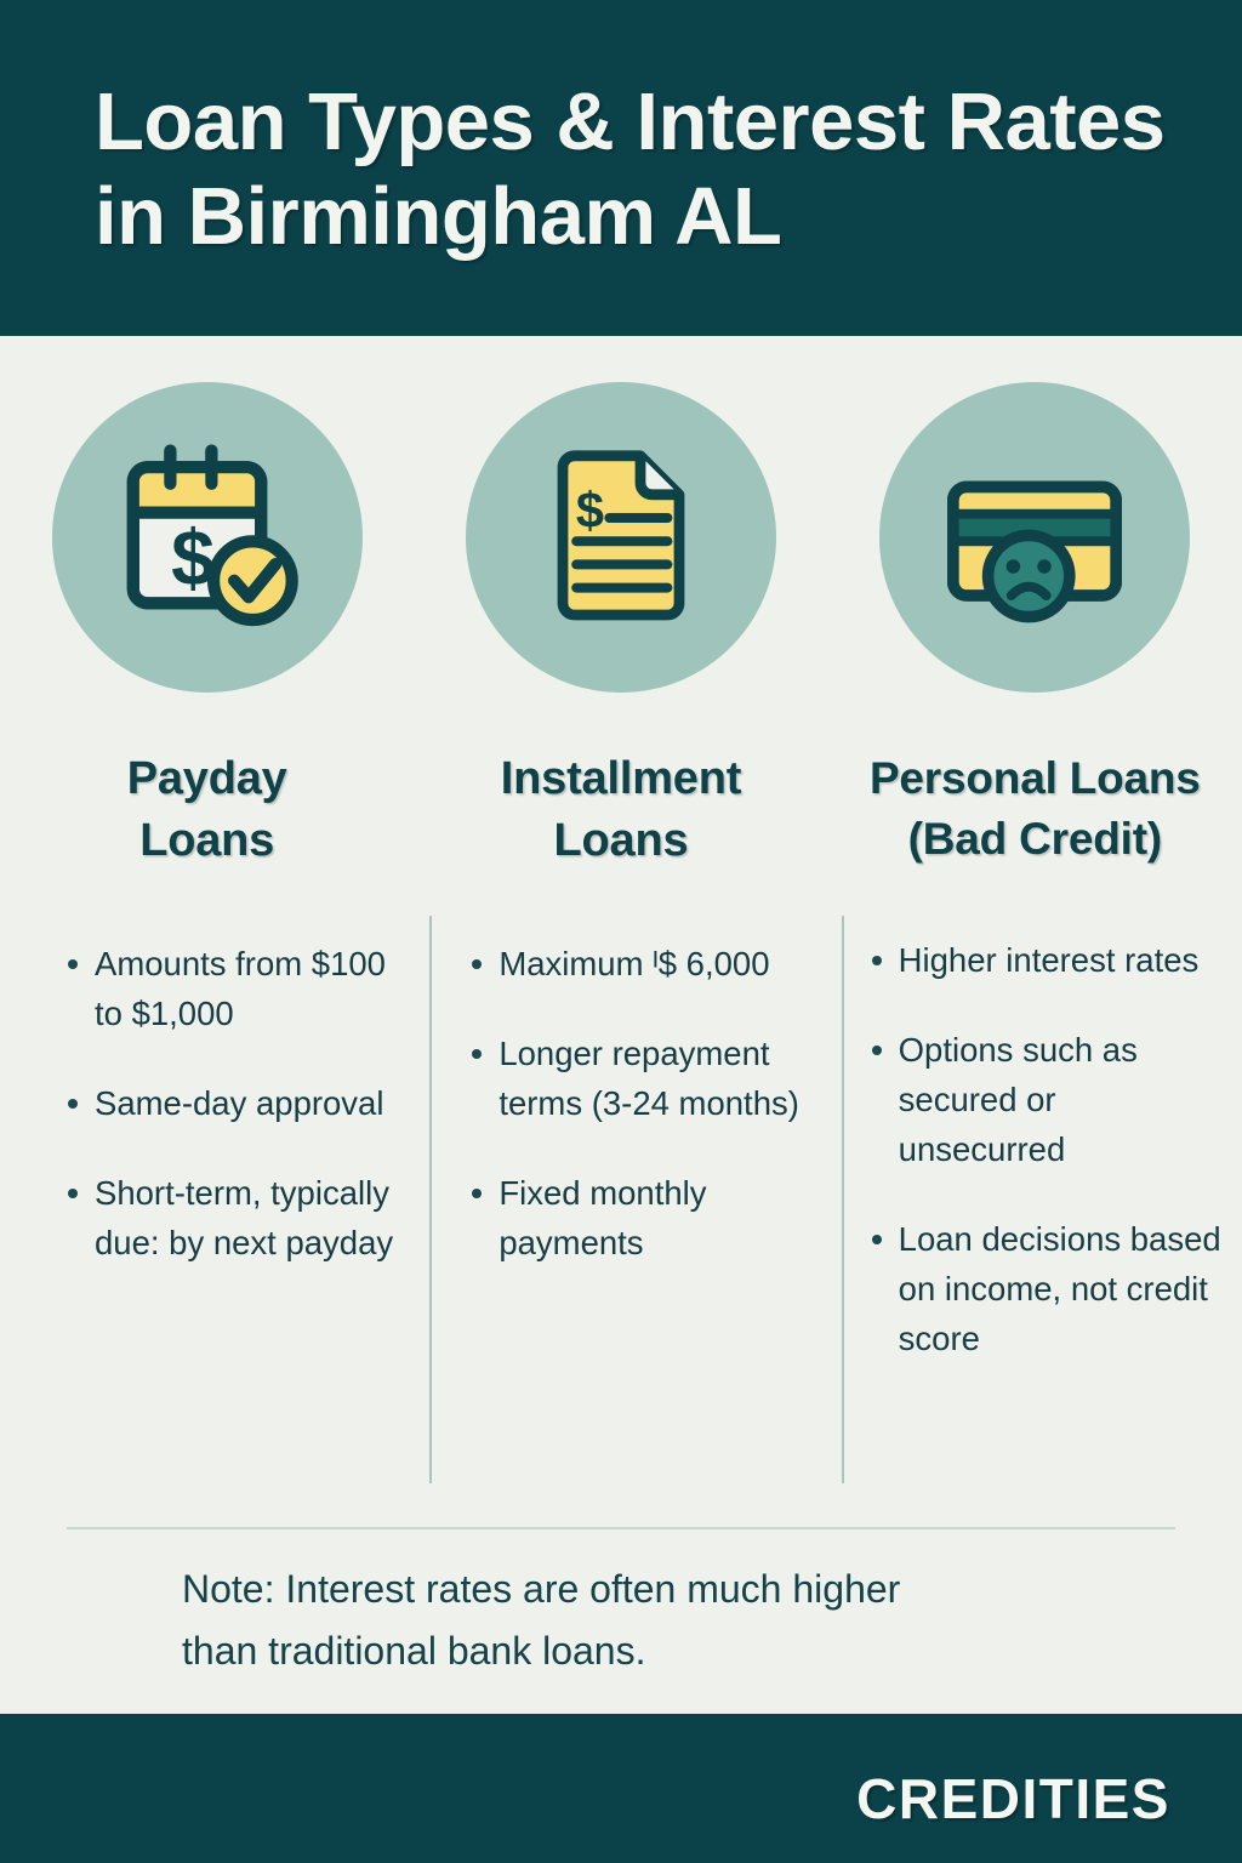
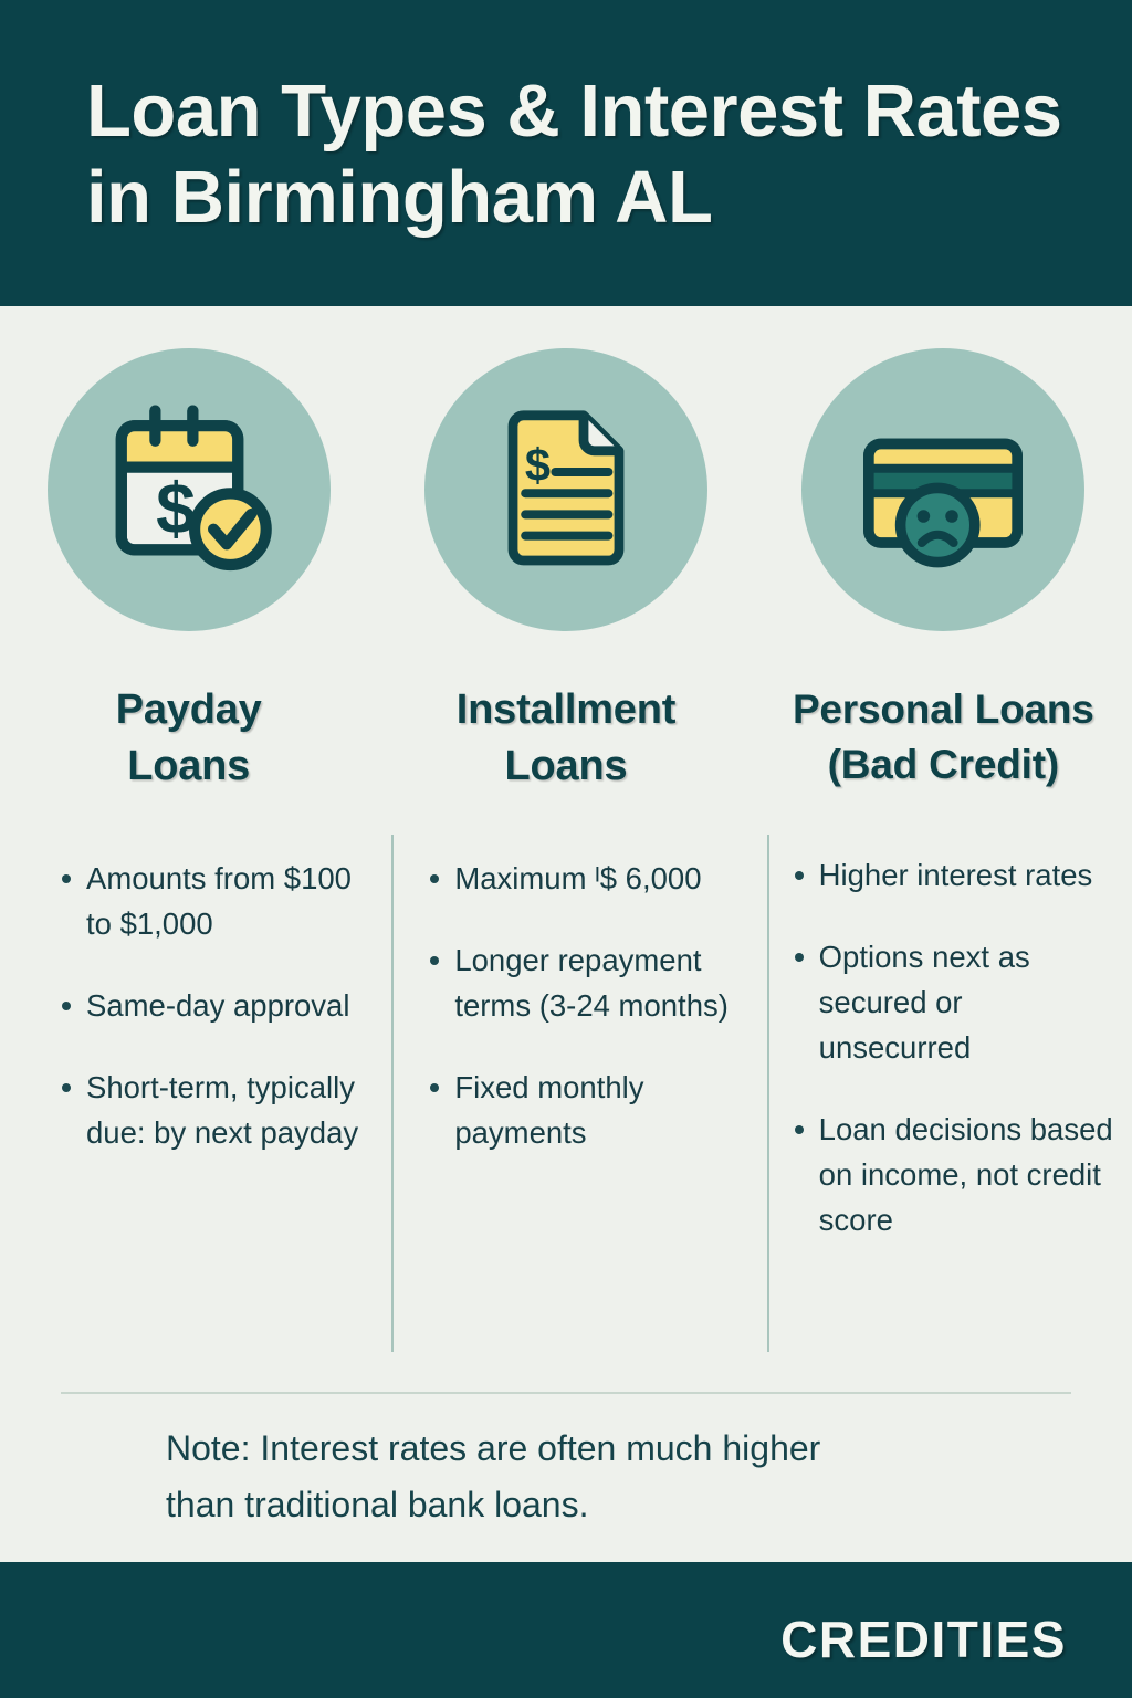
  Loan Types & Interest Rates
  in Birmingham AL
  $
  Payday
  Loans
  Amounts from $100 to $1,000
  Same-day approval
  Short-term, typically due: by next payday
  $
  Installment
  Loans
  Maximum ᴵ$ 6,000
  Longer repayment terms (3-24 months)
  Fixed monthly payments
  Personal Loans
  (Bad Credit)
  Higher interest rates
- Options such as secured or unsecurred
+ Options next as secured or unsecurred
  Loan decisions based on income, not credit score
  Note: Interest rates are often much higher
  than traditional bank loans.
  CREDITIES
